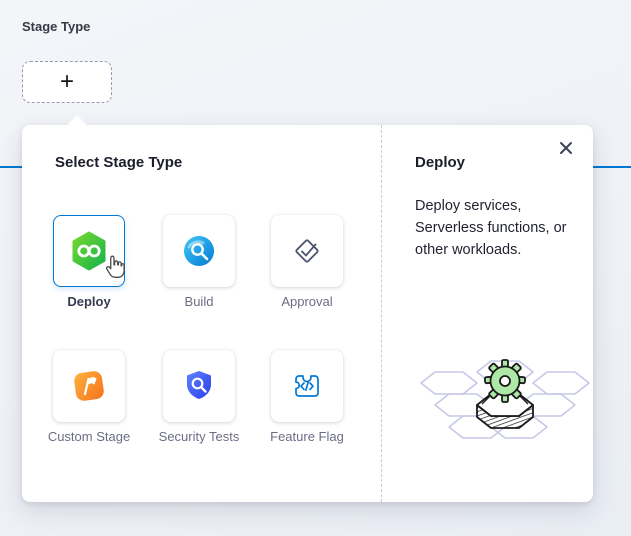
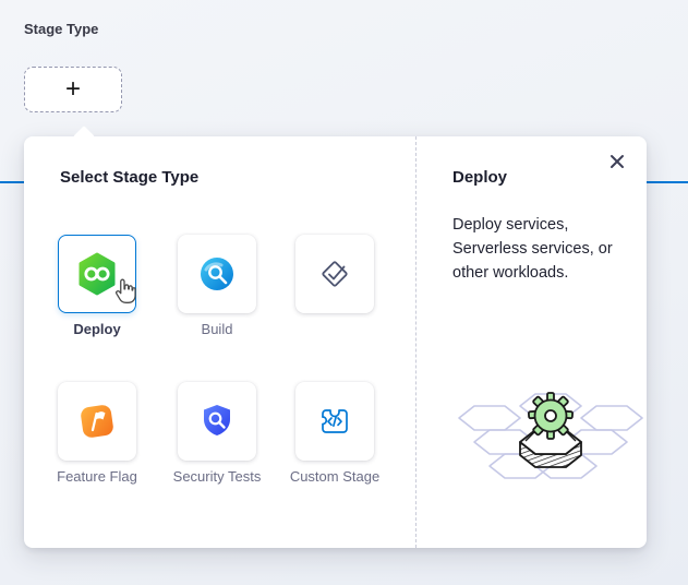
  Stage Type
  +
  Select Stage Type
  Deploy
  Build
- Approval
- Custom Stage
+ Feature Flag
  Security Tests
- Feature Flag
+ Custom Stage
  Deploy
- Deploy services, Serverless functions, or other workloads.
+ Deploy services, Serverless services, or other workloads.
